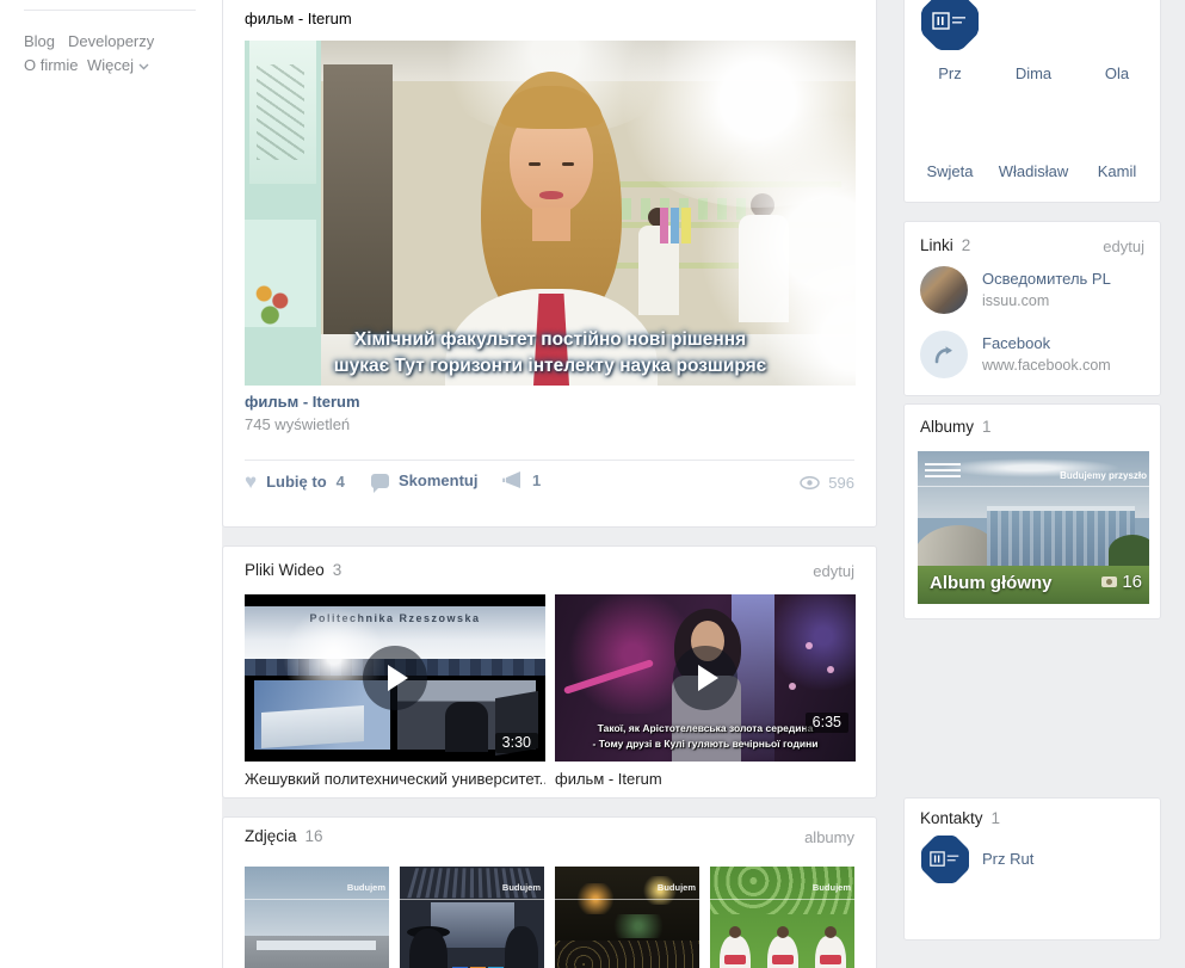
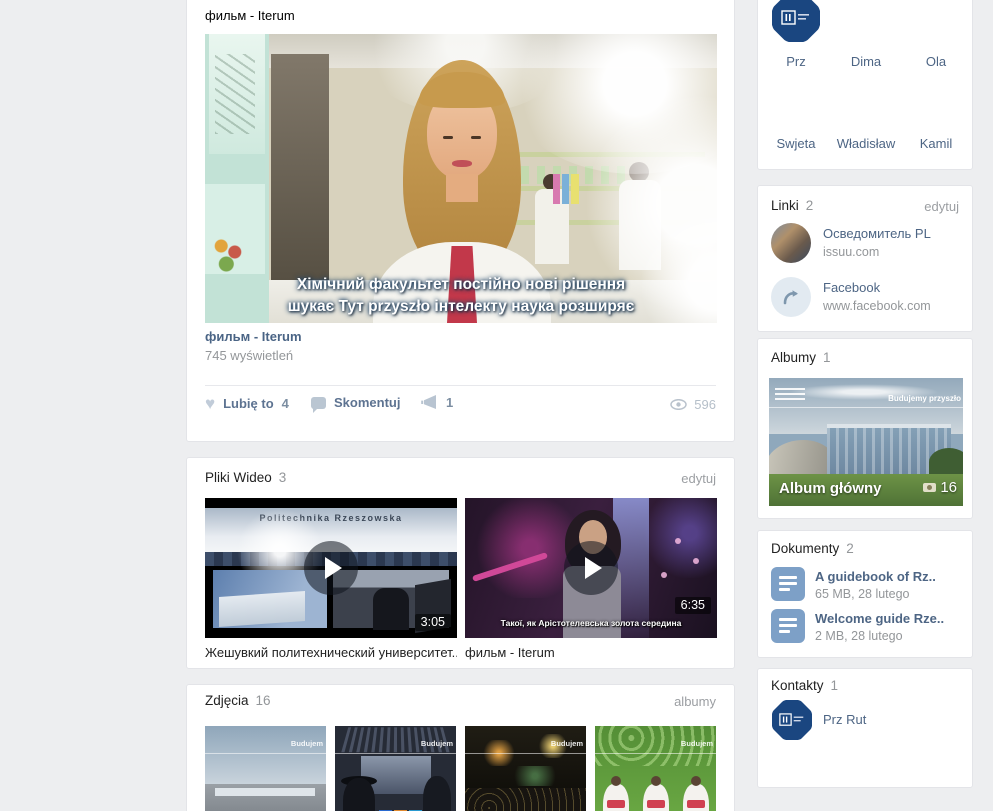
- Blog
- Developerzy
- O firmie
- Więcej
  фильм - Iterum
  Хімічний факультет постійно нові рішення
- шукає Тут горизонти інтелекту наука розширяє
+ шукає Тут przyszło інтелекту наука розширяє
  фильм - Iterum
  745 wyświetleń
  ♥
  Lubię to
  4
  Skomentuj
  1
  596
  Pliki Wideo 3
  edytuj
- 3:30
+ 3:05
  Такої, як Арістотелевська золота середина
- - Тому друзі в Кулі гуляють вечірньої години
  6:35
  Жешувкий политехнический университет.
  фильм - Iterum
  Zdjęcia 16
  albumy
  Budujem
  Budujem
  Budujem
  Budujem
  Prz
  Dima
  Ola
  Swjeta
  Władisław
  Kamil
  Linki 2
  edytuj
  Осведомитель PL
  issuu.com
  Facebook
  www.facebook.com
  Albumy 1
  Budujemy przyszło
  Album główny
  16
+ Dokumenty 2
+ A guidebook of Rz..
+ 65 MB, 28 lutego
+ Welcome guide Rze..
+ 2 MB, 28 lutego
  Kontakty 1
  Prz Rut
